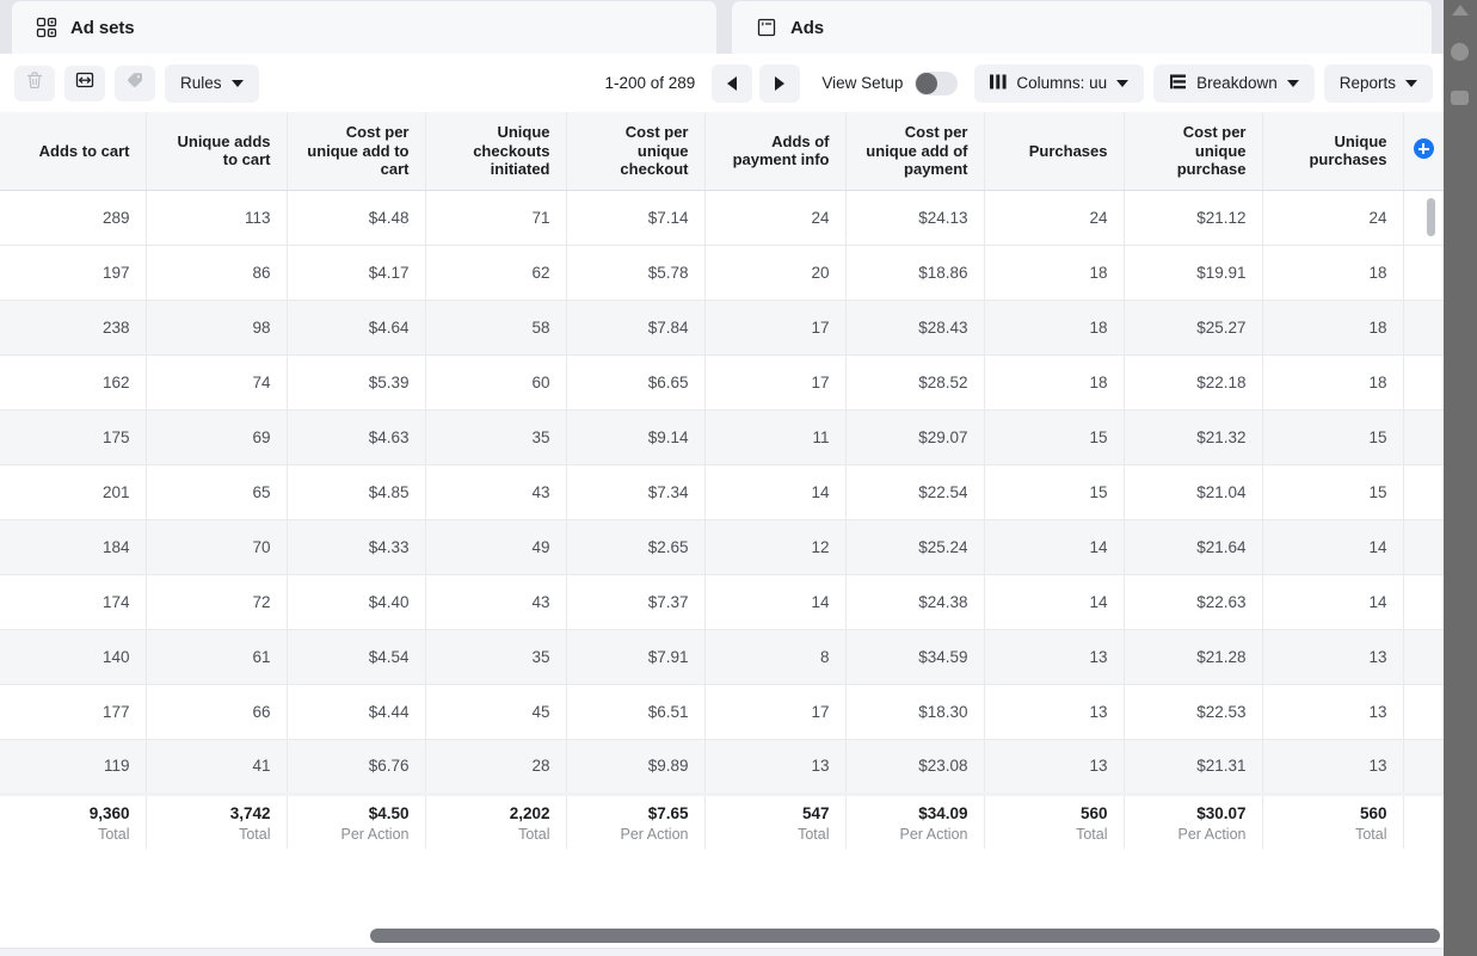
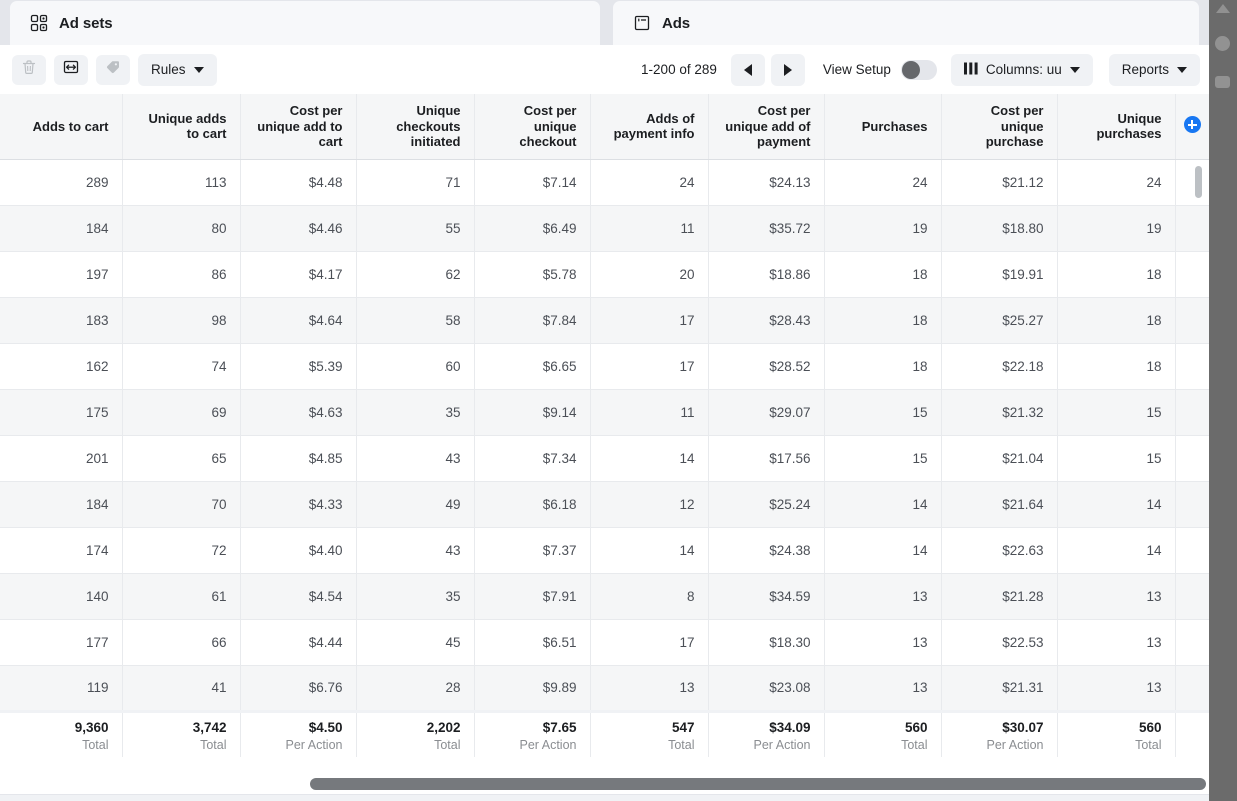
  Ad sets
  Ads
  Rules
  1-200 of 289
  View Setup
  Columns: uu
- Breakdown
  Reports
  Adds to cart	Unique adds to cart	Cost per unique add to cart	Unique checkouts initiated	Cost per unique checkout	Adds of payment info	Cost per unique add of payment	Purchases	Cost per unique purchase	Unique purchases
  289	113	$4.48	71	$7.14	24	$24.13	24	$21.12	24
+ 184	80	$4.46	55	$6.49	11	$35.72	19	$18.80	19
  197	86	$4.17	62	$5.78	20	$18.86	18	$19.91	18
- 238	98	$4.64	58	$7.84	17	$28.43	18	$25.27	18
+ 183	98	$4.64	58	$7.84	17	$28.43	18	$25.27	18
  162	74	$5.39	60	$6.65	17	$28.52	18	$22.18	18
  175	69	$4.63	35	$9.14	11	$29.07	15	$21.32	15
- 201	65	$4.85	43	$7.34	14	$22.54	15	$21.04	15
+ 201	65	$4.85	43	$7.34	14	$17.56	15	$21.04	15
- 184	70	$4.33	49	$2.65	12	$25.24	14	$21.64	14
+ 184	70	$4.33	49	$6.18	12	$25.24	14	$21.64	14
  174	72	$4.40	43	$7.37	14	$24.38	14	$22.63	14
  140	61	$4.54	35	$7.91	8	$34.59	13	$21.28	13
  177	66	$4.44	45	$6.51	17	$18.30	13	$22.53	13
  119	41	$6.76	28	$9.89	13	$23.08	13	$21.31	13
  9,360 Total	3,742 Total	$4.50 Per Action	2,202 Total	$7.65 Per Action	547 Total	$34.09 Per Action	560 Total	$30.07 Per Action	560 Total
